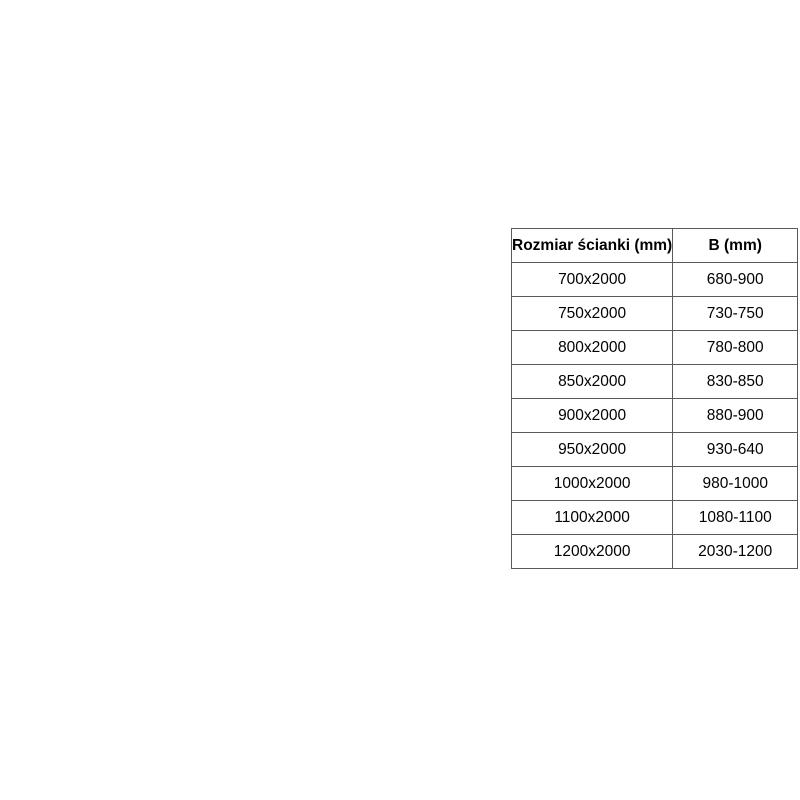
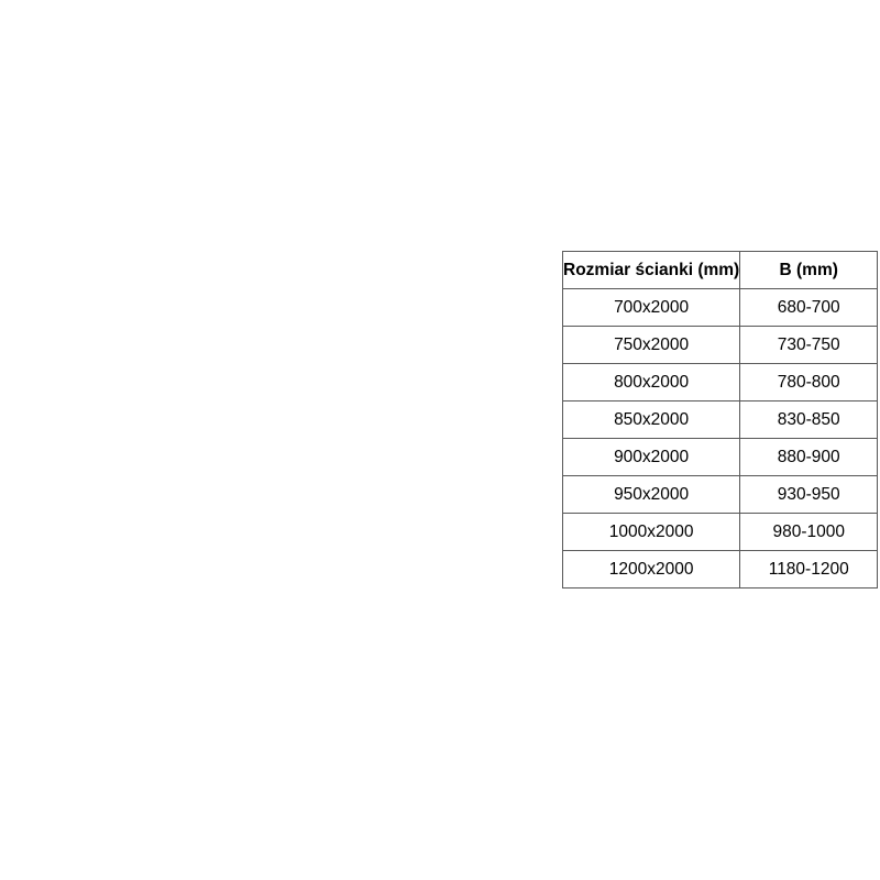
  Rozmiar ścianki (mm)	B (mm)
- 700x2000	680-900
+ 700x2000	680-700
  750x2000	730-750
  800x2000	780-800
  850x2000	830-850
  900x2000	880-900
- 950x2000	930-640
+ 950x2000	930-950
  1000x2000	980-1000
- 1100x2000	1080-1100
- 1200x2000	2030-1200
+ 1200x2000	1180-1200
